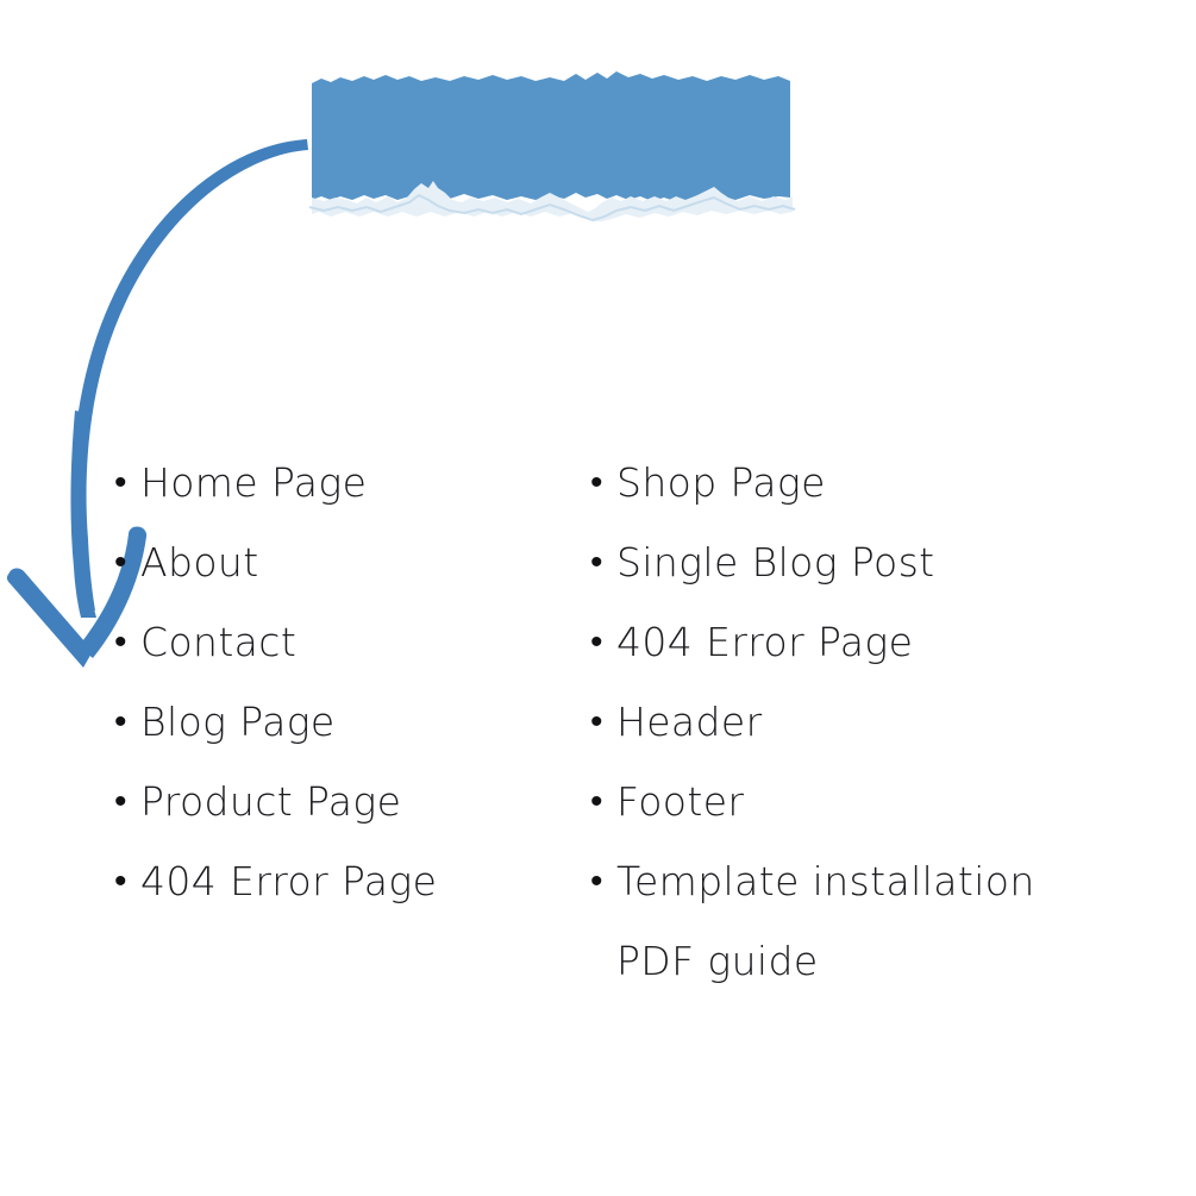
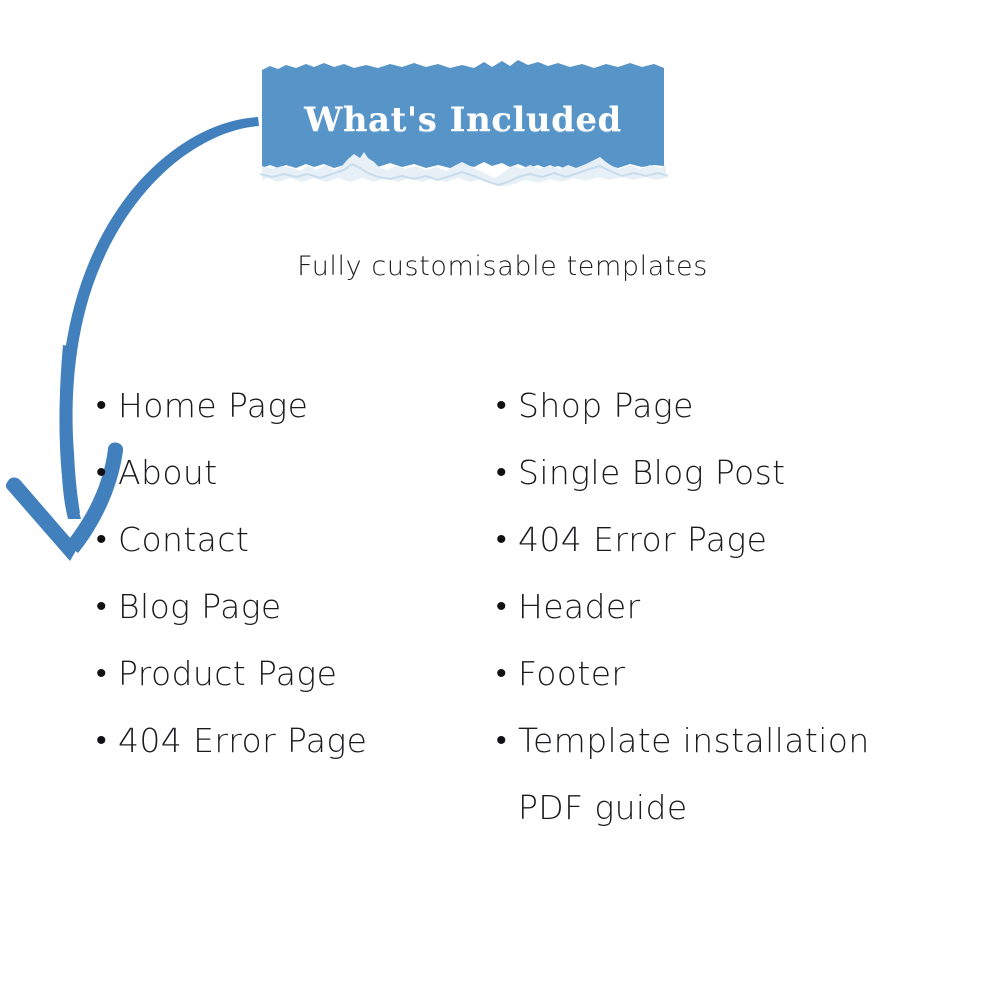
+ What's Included
+ Fully customisable templates
  •
  Home Page
  •
  About
  •
  Contact
  •
  Blog Page
  •
  Product Page
  •
  404 Error Page
  •
  Shop Page
  •
  Single Blog Post
  •
  404 Error Page
  •
  Header
  •
  Footer
  •
  Template installation
  PDF guide
